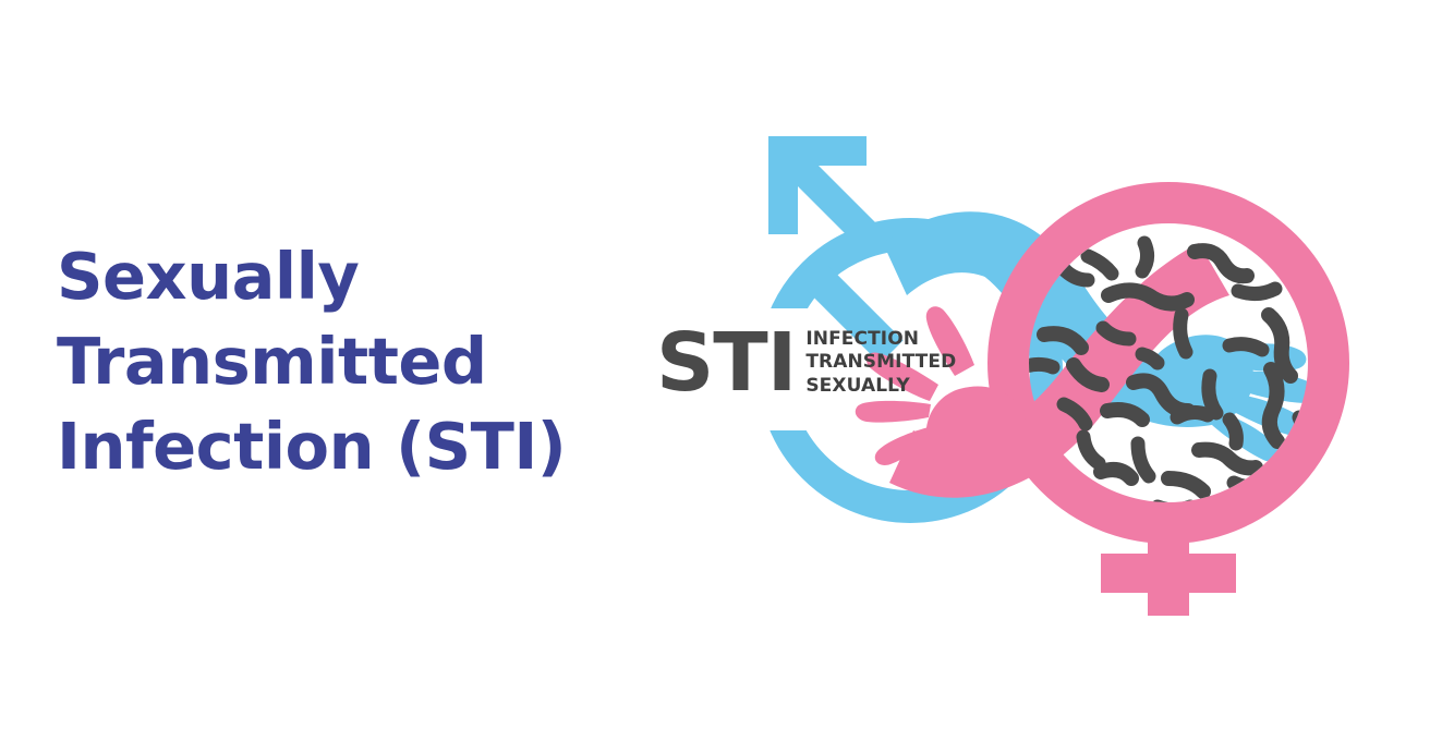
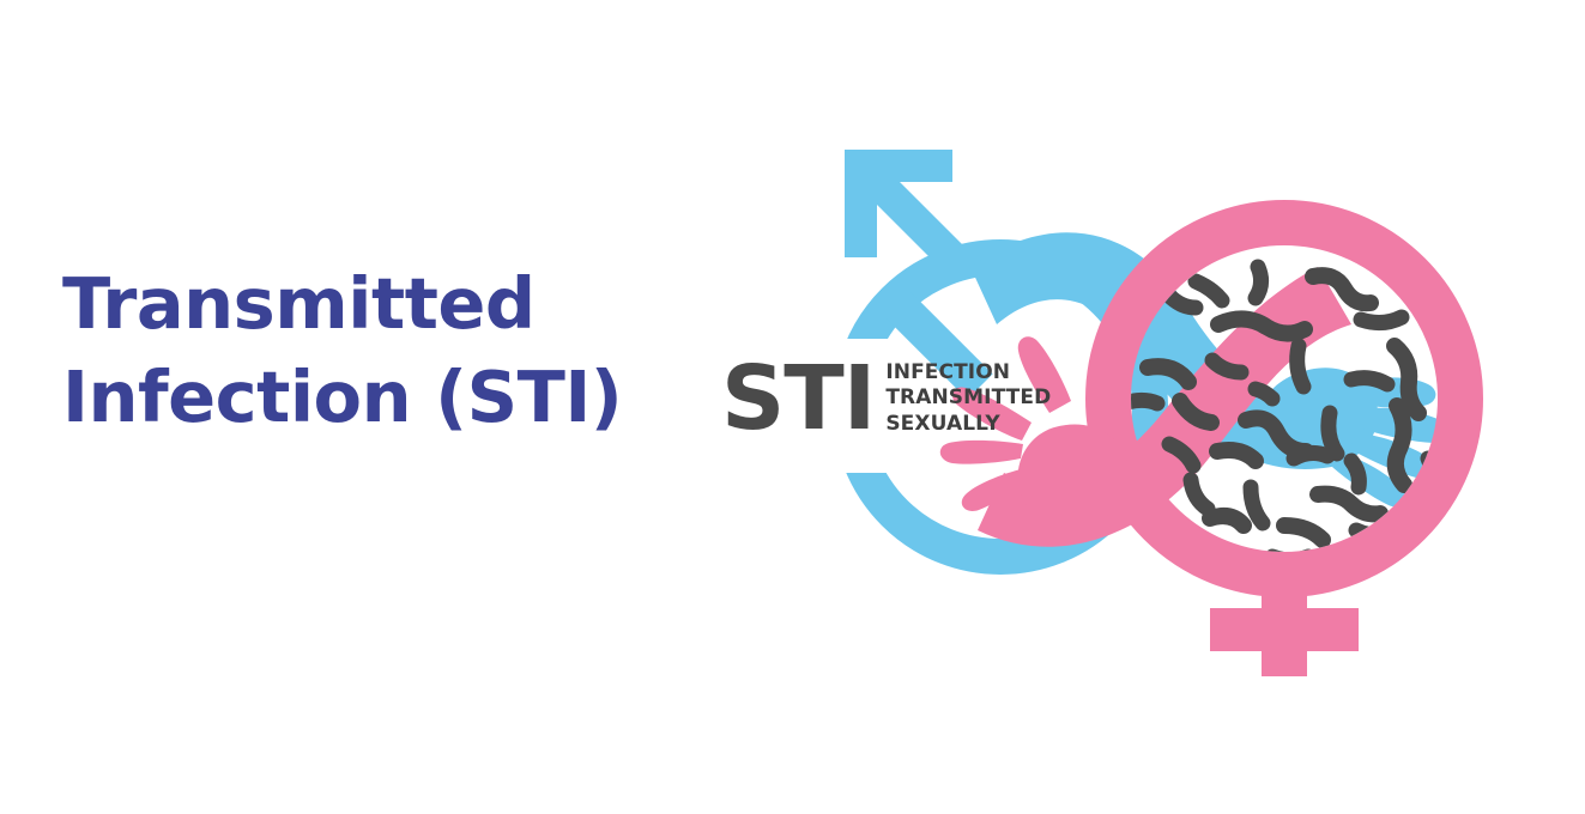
- Sexually
  Transmitted
  Infection (STI)
  STI
  INFECTION
  TRANSMITTED
  SEXUALLY
